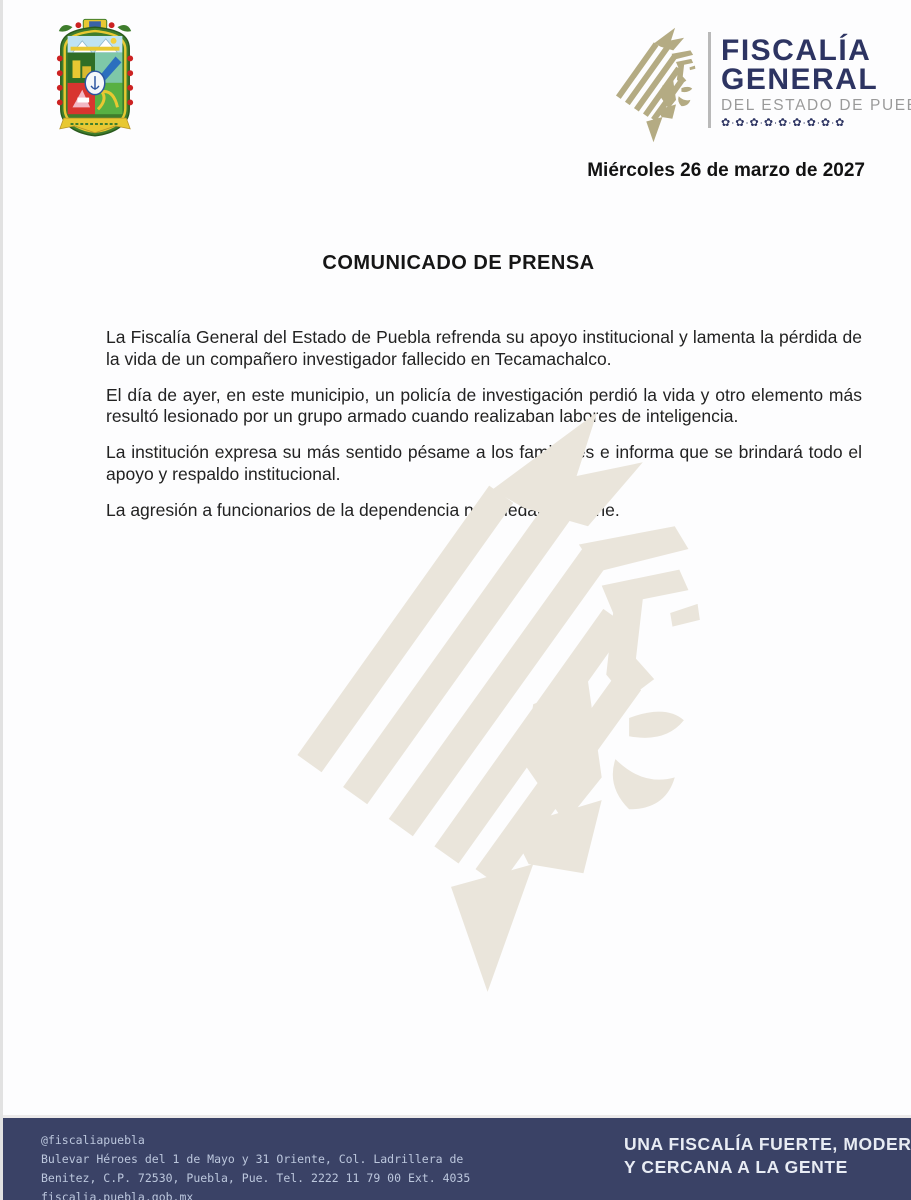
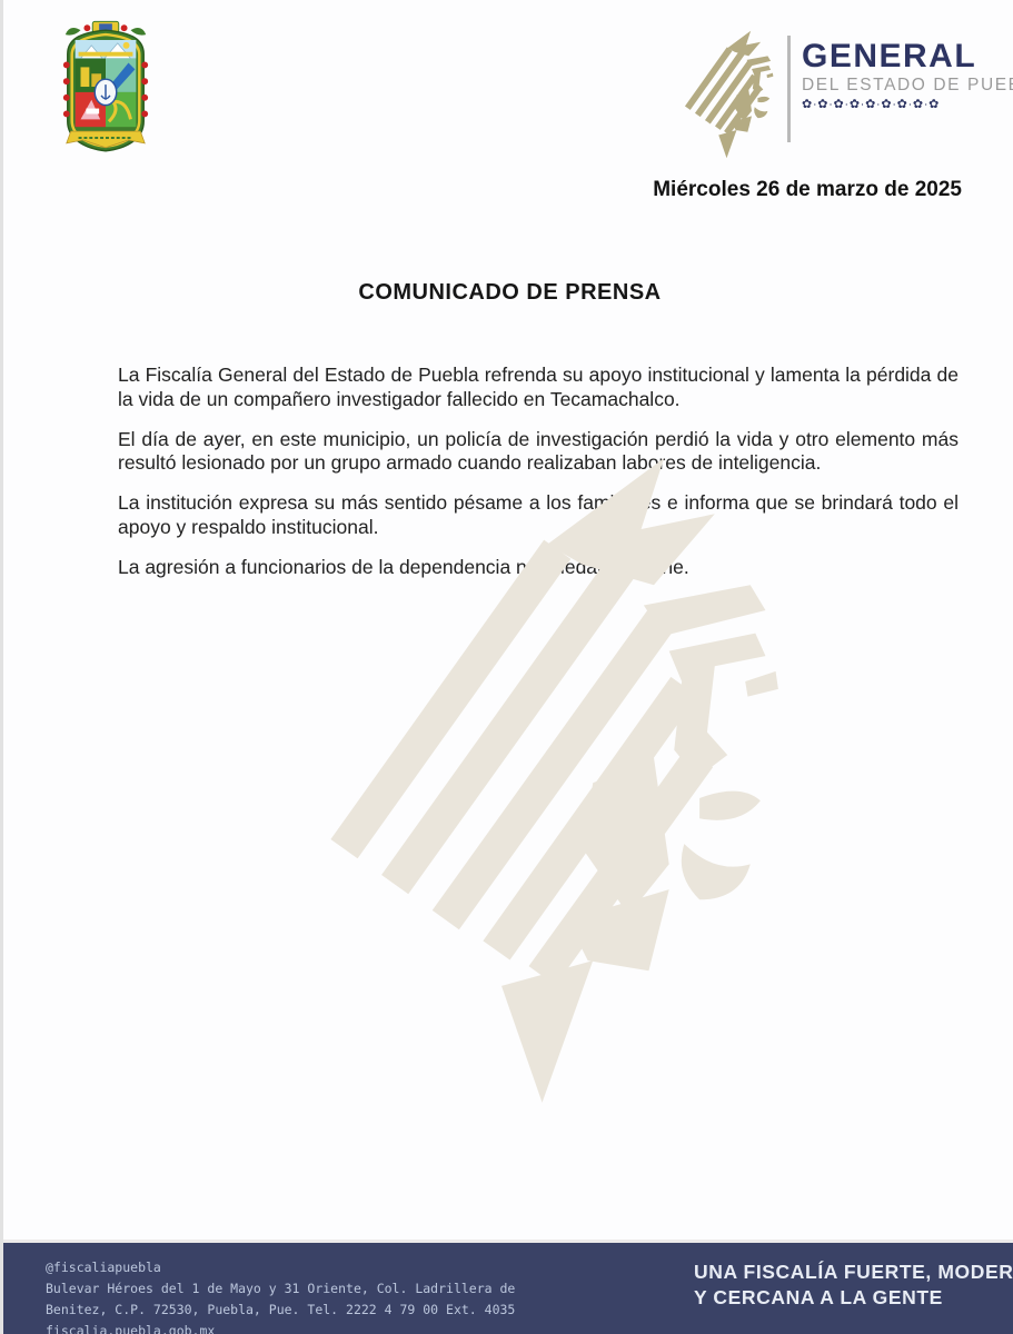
- FISCALÍA
  GENERAL
  DEL ESTADO DE PUE
  ✿∙✿∙✿∙✿∙✿∙✿∙✿∙✿∙✿
- Miércoles 26 de marzo de 2027
+ Miércoles 26 de marzo de 2025
  COMUNICADO DE PRENSA
  La Fiscalía General del Estado de Puebla refrenda su apoyo institucional y lamenta la pérdida de la vida de un compañero investigador fallecido en Tecamachalco.
  El día de ayer, en este municipio, un policía de investigación perdió la vida y otro elemento más resultó lesionado por un grupo armado cuando realizaban laboes de inteligencia.
  La institución expresa su más sentido pésame a los fams e informa que se brindará todo el apoyo y respaldo institucional.
  La agresión a funcionarios de la dependencia nede.
  @fiscaliapuebla
  Bulevar Héroes del 1 de Mayo y 31 Oriente, Col. Ladrillera de
- Benitez, C.P. 72530, Puebla, Pue. Tel. 2222 11 79 00 Ext. 4035
+ Benitez, C.P. 72530, Puebla, Pue. Tel. 2222 4 79 00 Ext. 4035
  fiscalia.puebla.gob.mx
  UNA FISCALÍA FUERTE, MODER
  Y CERCANA A LA GENTE
